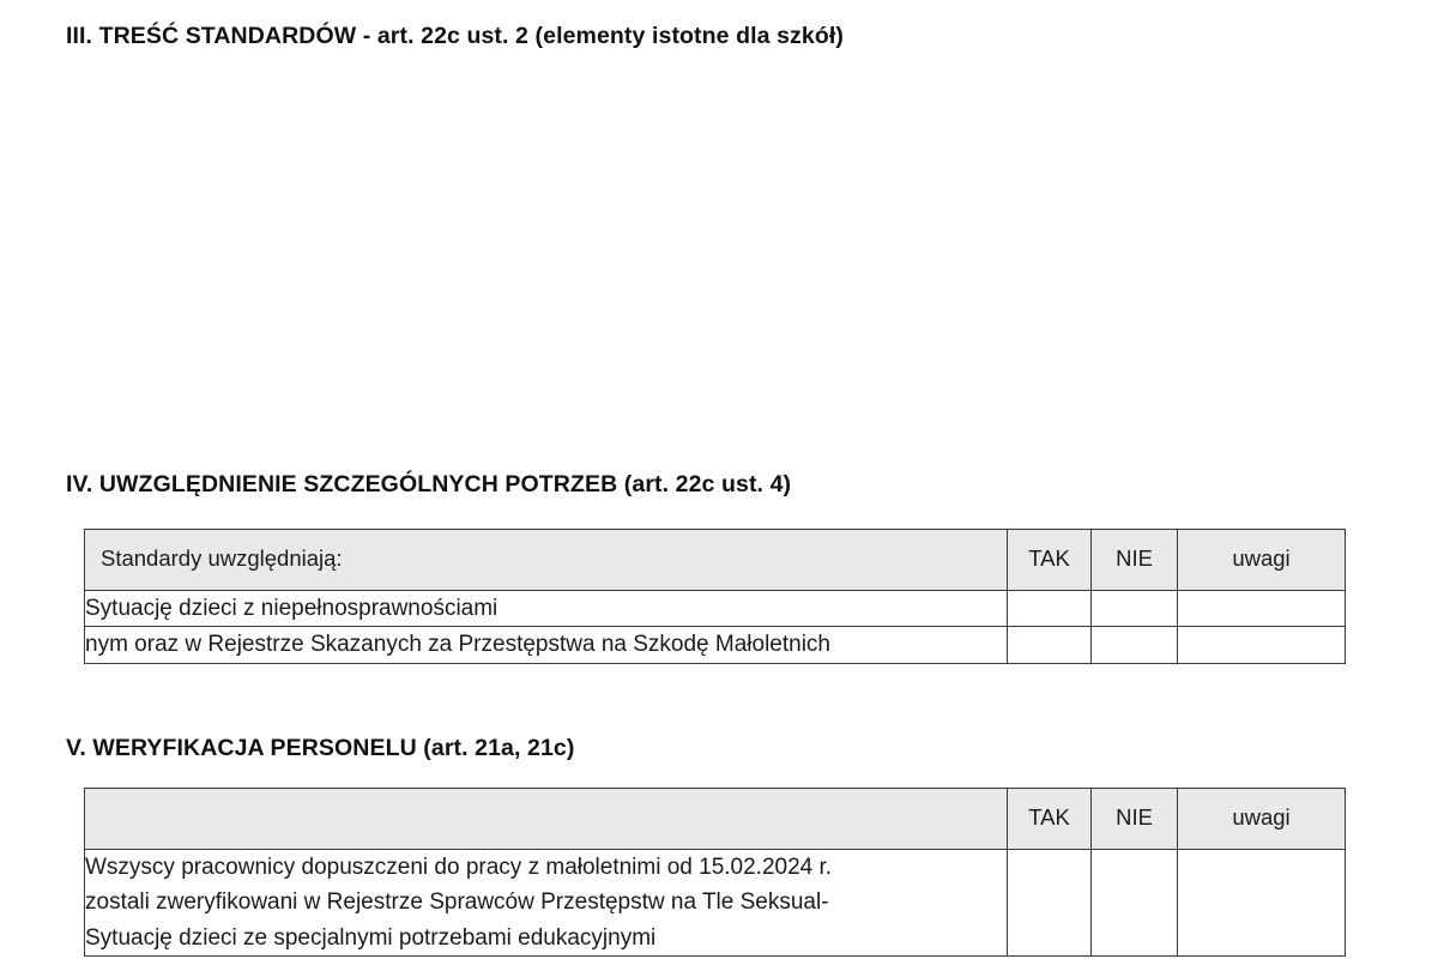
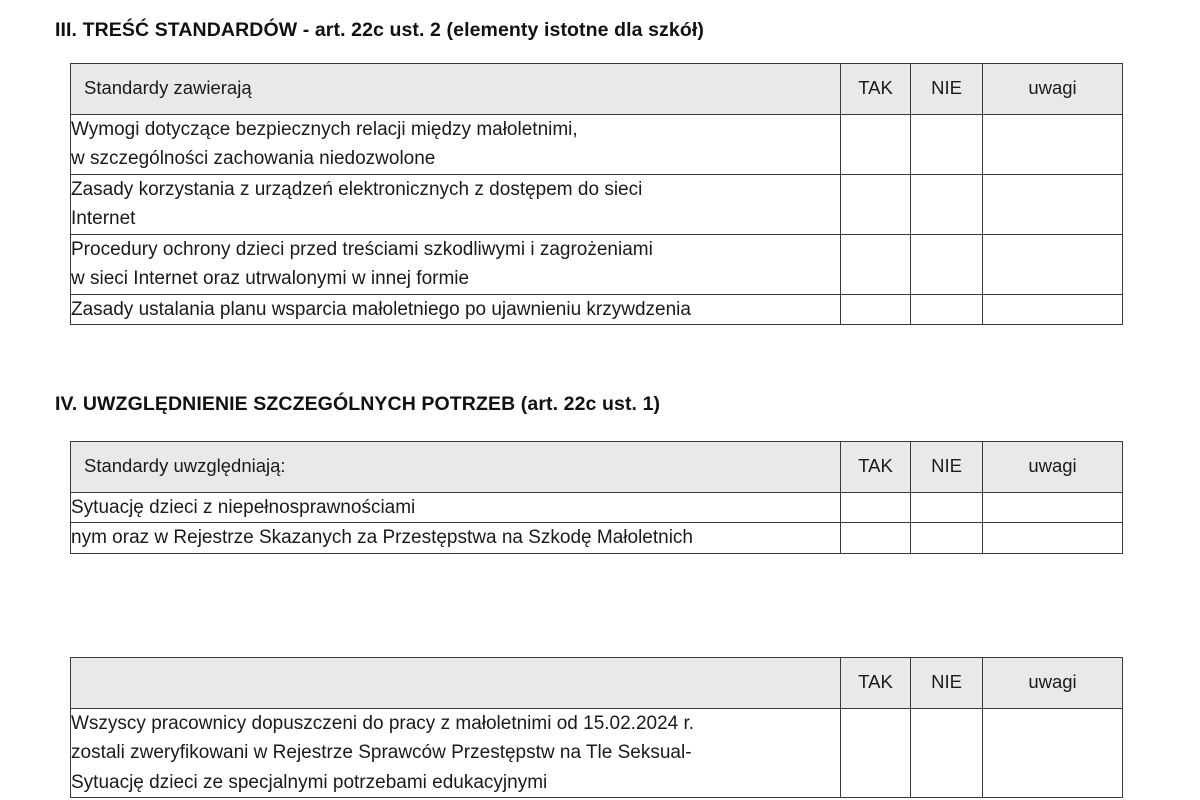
  III. TREŚĆ STANDARDÓW - art. 22c ust. 2 (elementy istotne dla szkół)
+ Standardy zawierają	TAK	NIE	uwagi
+ Wymogi dotyczące bezpiecznych relacji między małoletnimi, w szczególności zachowania niedozwolone
+ Zasady korzystania z urządzeń elektronicznych z dostępem do sieci Internet
+ Procedury ochrony dzieci przed treściami szkodliwymi i zagrożeniami w sieci Internet oraz utrwalonymi w innej formie
+ Zasady ustalania planu wsparcia małoletniego po ujawnieniu krzywdzenia
- IV. UWZGLĘDNIENIE SZCZEGÓLNYCH POTRZEB (art. 22c ust. 4)
+ IV. UWZGLĘDNIENIE SZCZEGÓLNYCH POTRZEB (art. 22c ust. 1)
  Standardy uwzględniają:	TAK	NIE	uwagi
  Sytuację dzieci z niepełnosprawnościami
  nym oraz w Rejestrze Skazanych za Przestępstwa na Szkodę Małoletnich
- V. WERYFIKACJA PERSONELU (art. 21a, 21c)
  	TAK	NIE	uwagi
  Wszyscy pracownicy dopuszczeni do pracy z małoletnimi od 15.02.2024 r. zostali zweryfikowani w Rejestrze Sprawców Przestępstw na Tle Seksual- Sytuację dzieci ze specjalnymi potrzebami edukacyjnymi
